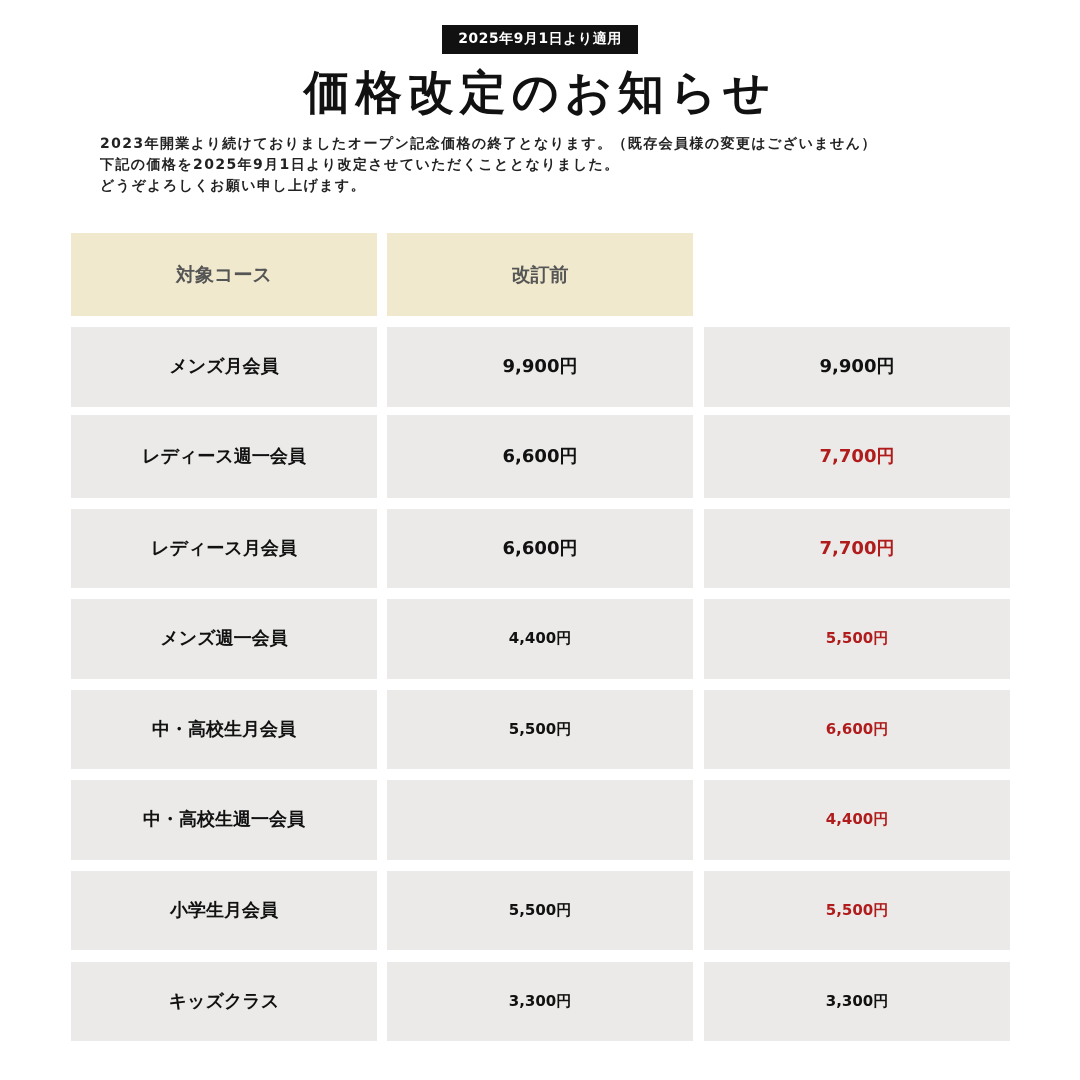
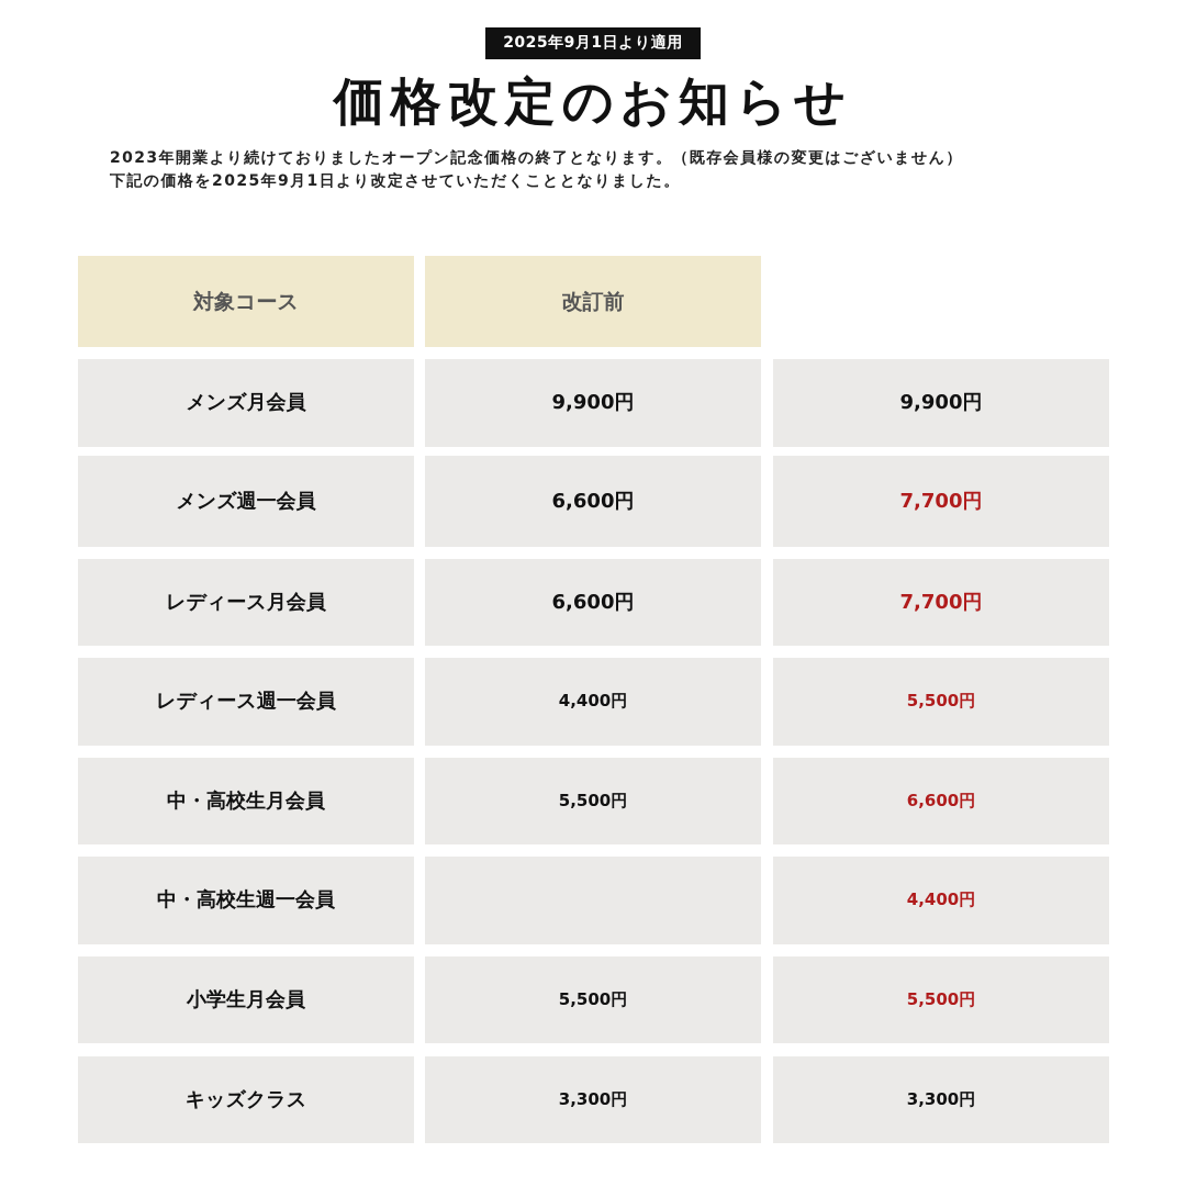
  2025年9月1日より適用
  価格改定のお知らせ
  2023年開業より続けておりましたオープン記念価格の終了となります。（既存会員様の変更はございません）
  下記の価格を2025年9月1日より改定させていただくこととなりました。
- どうぞよろしくお願い申し上げます。
  対象コース
  改訂前
  メンズ月会員
  9,900円
  9,900円
- レディース週一会員
+ メンズ週一会員
  6,600円
  7,700円
  レディース月会員
  6,600円
  7,700円
- メンズ週一会員
+ レディース週一会員
  4,400円
  5,500円
  中・高校生月会員
  5,500円
  6,600円
  中・高校生週一会員
  4,400円
  小学生月会員
  5,500円
  5,500円
  キッズクラス
  3,300円
  3,300円
